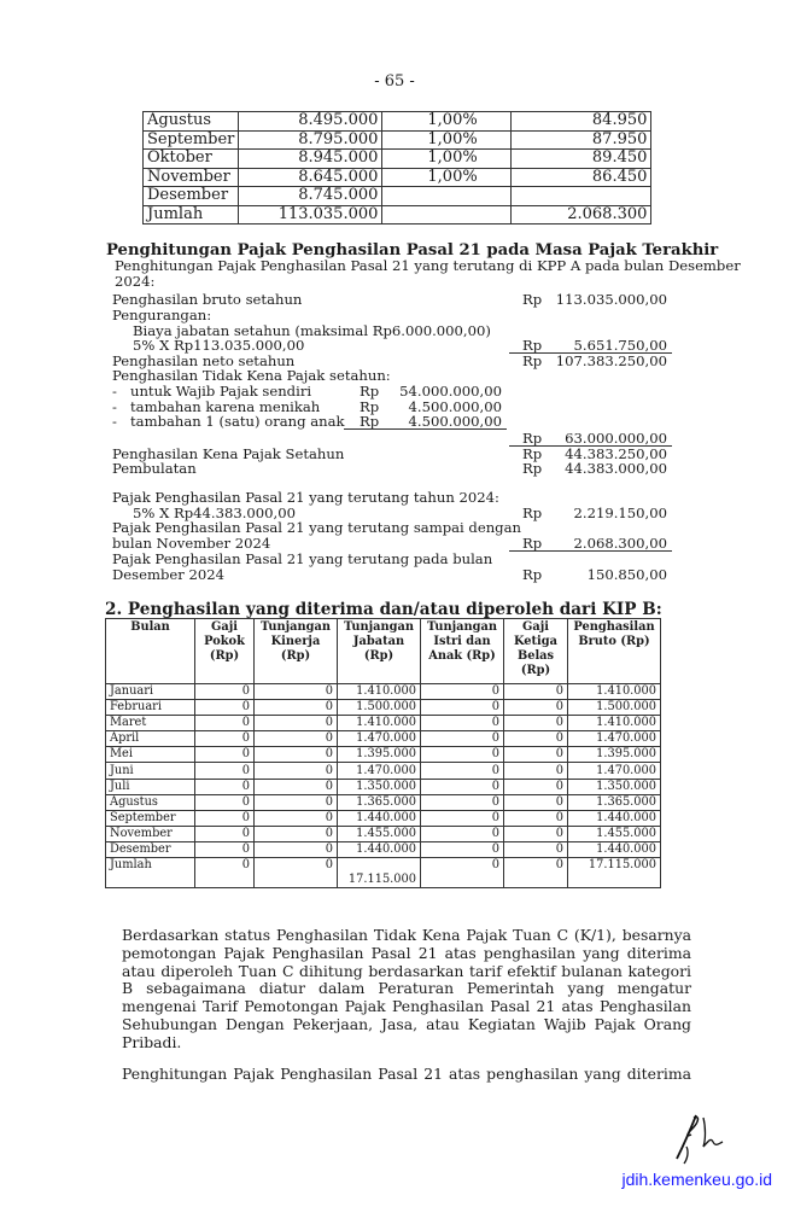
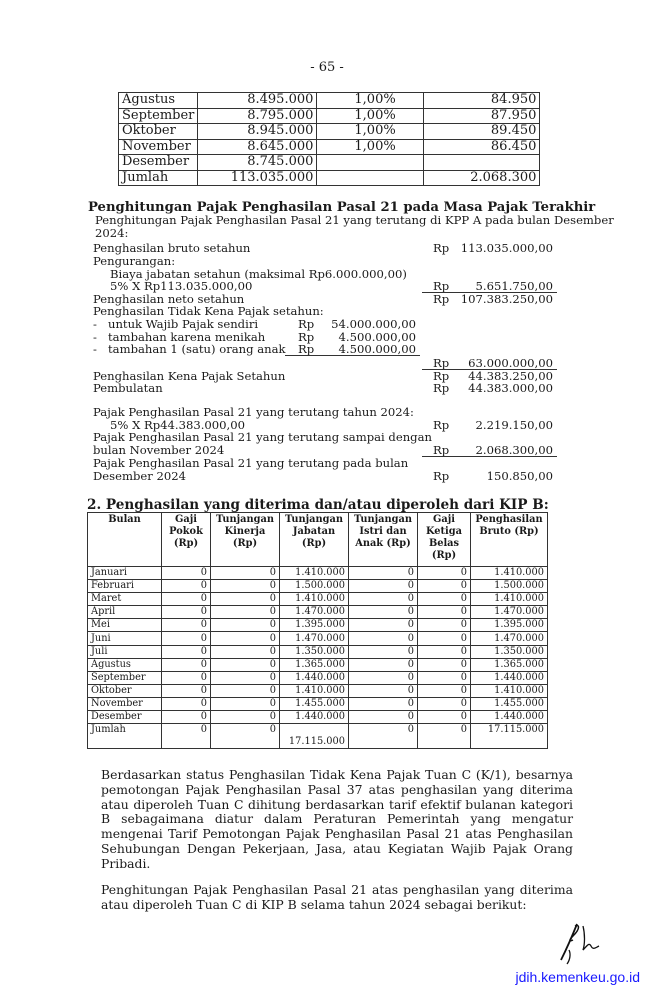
  - 65 -
  Agustus	8.495.000	1,00%	84.950
  September	8.795.000	1,00%	87.950
  Oktober	8.945.000	1,00%	89.450
  November	8.645.000	1,00%	86.450
  Desember	8.745.000
  Jumlah	113.035.000		2.068.300
  Penghitungan Pajak Penghasilan Pasal 21 pada Masa Pajak Terakhir
  Penghitungan Pajak Penghasilan Pasal 21 yang terutang di KPP A pada bulan Desember
  2024:
  Penghasilan bruto setahun
  Rp
  113.035.000,00
  Pengurangan:
  Biaya jabatan setahun (maksimal Rp6.000.000,00)
  5% X Rp113.035.000,00
  Rp
  5.651.750,00
  Penghasilan neto setahun
  Rp
  107.383.250,00
  Penghasilan Tidak Kena Pajak setahun:
  -
  untuk Wajib Pajak sendiri
  Rp
  54.000.000,00
  -
  tambahan karena menikah
  Rp
  4.500.000,00
  -
  tambahan 1 (satu) orang anak
  Rp
  4.500.000,00
  Rp
  63.000.000,00
  Penghasilan Kena Pajak Setahun
  Rp
  44.383.250,00
  Pembulatan
  Rp
  44.383.000,00
  Pajak Penghasilan Pasal 21 yang terutang tahun 2024:
  5% X Rp44.383.000,00
  Rp
  2.219.150,00
  Pajak Penghasilan Pasal 21 yang terutang sampai dengan
  bulan November 2024
  Rp
  2.068.300,00
  Pajak Penghasilan Pasal 21 yang terutang pada bulan
  Desember 2024
  Rp
  150.850,00
  2. Penghasilan yang diterima dan/atau diperoleh dari KIP B:
  Bulan	Gaji Pokok (Rp)	Tunjangan Kinerja (Rp)	Tunjangan Jabatan (Rp)	Tunjangan Istri dan Anak (Rp)	Gaji Ketiga Belas (Rp)	Penghasilan Bruto (Rp)
  Januari	0	0	1.410.000	0	0	1.410.000
  Februari	0	0	1.500.000	0	0	1.500.000
  Maret	0	0	1.410.000	0	0	1.410.000
  April	0	0	1.470.000	0	0	1.470.000
  Mei	0	0	1.395.000	0	0	1.395.000
  Juni	0	0	1.470.000	0	0	1.470.000
  Juli	0	0	1.350.000	0	0	1.350.000
  Agustus	0	0	1.365.000	0	0	1.365.000
  September	0	0	1.440.000	0	0	1.440.000
+ Oktober	0	0	1.410.000	0	0	1.410.000
  November	0	0	1.455.000	0	0	1.455.000
  Desember	0	0	1.440.000	0	0	1.440.000
  Jumlah	0	0	17.115.000	0	0	17.115.000
  Berdasarkan status Penghasilan Tidak Kena Pajak Tuan C (K/1), besarnya
- pemotongan Pajak Penghasilan Pasal 21 atas penghasilan yang diterima
+ pemotongan Pajak Penghasilan Pasal 37 atas penghasilan yang diterima
  atau diperoleh Tuan C dihitung berdasarkan tarif efektif bulanan kategori
  B sebagaimana diatur dalam Peraturan Pemerintah yang mengatur
  mengenai Tarif Pemotongan Pajak Penghasilan Pasal 21 atas Penghasilan
  Sehubungan Dengan Pekerjaan, Jasa, atau Kegiatan Wajib Pajak Orang
  Pribadi.
  Penghitungan Pajak Penghasilan Pasal 21 atas penghasilan yang diterima
+ atau diperoleh Tuan C di KIP B selama tahun 2024 sebagai berikut:
  jdih.kemenkeu.go.id
